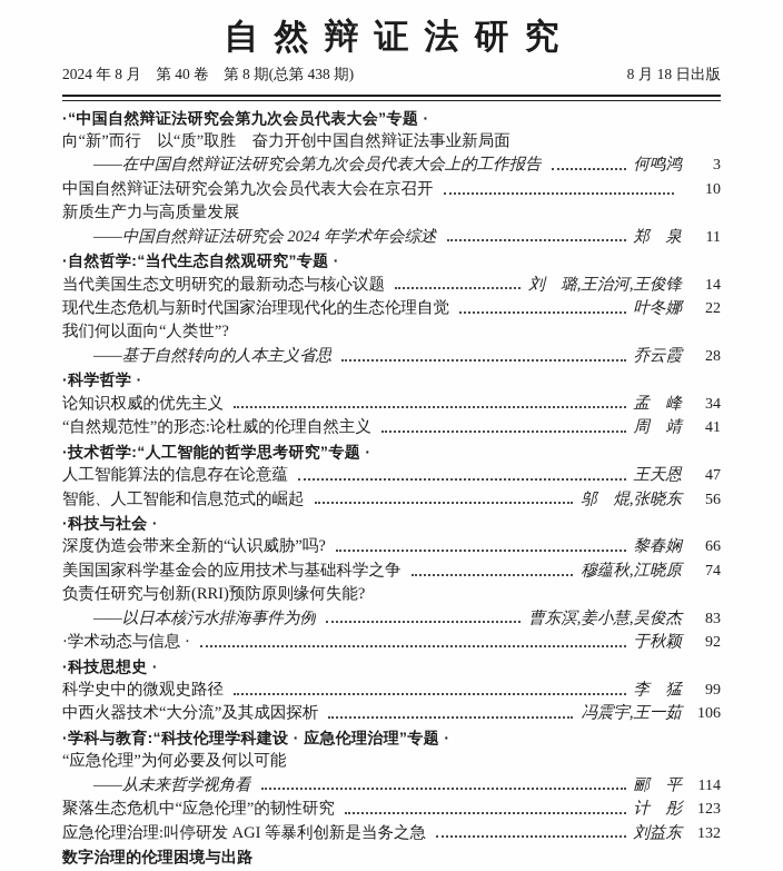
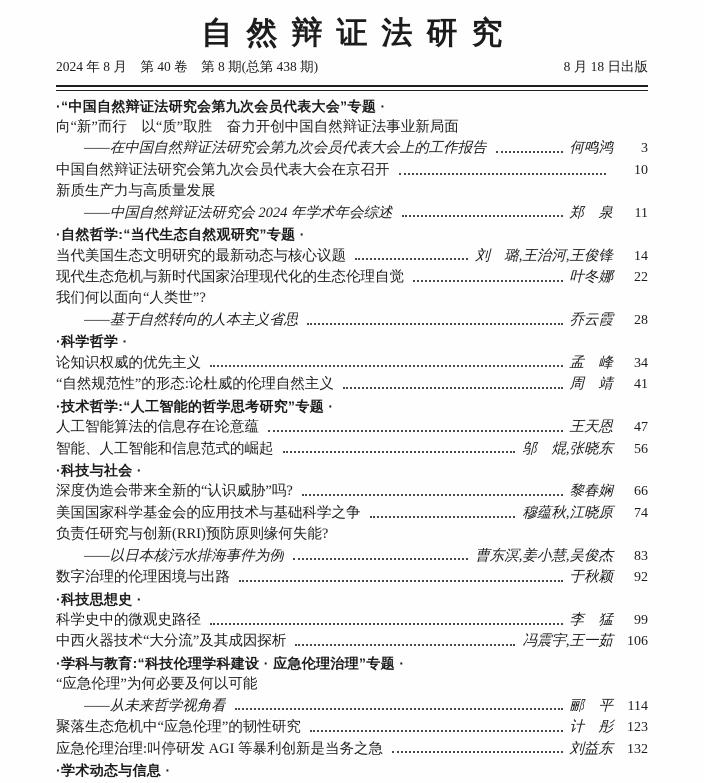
  自然辩证法研究
  2024 年 8 月 第 40 卷 第 8 期(总第 438 期)
  8 月 18 日出版
  ·“中国自然辩证法研究会第九次会员代表大会”专题 ·
  向“新”而行 以“质”取胜 奋力开创中国自然辩证法事业新局面
  ——在中国自然辩证法研究会第九次会员代表大会上的工作报告
  何鸣鸿
  3
  中国自然辩证法研究会第九次会员代表大会在京召开
  10
  新质生产力与高质量发展
  ——中国自然辩证法研究会 2024 年学术年会综述
  郑 泉
  11
  ·自然哲学:“当代生态自然观研究”专题 ·
  当代美国生态文明研究的最新动态与核心议题
  刘 璐,王治河,王俊锋
  14
  现代生态危机与新时代国家治理现代化的生态伦理自觉
  叶冬娜
  22
  我们何以面向“人类世”?
  ——基于自然转向的人本主义省思
  乔云霞
  28
  ·科学哲学 ·
  论知识权威的优先主义
  孟 峰
  34
  “自然规范性”的形态:论杜威的伦理自然主义
  周 靖
  41
  ·技术哲学:“人工智能的哲学思考研究”专题 ·
  人工智能算法的信息存在论意蕴
  王天恩
  47
  智能、人工智能和信息范式的崛起
  邬 焜,张晓东
  56
  ·科技与社会 ·
  深度伪造会带来全新的“认识威胁”吗?
  黎春娴
  66
  美国国家科学基金会的应用技术与基础科学之争
  穆蕴秋,江晓原
  74
  负责任研究与创新(RRI)预防原则缘何失能?
  ——以日本核污水排海事件为例
  曹东溟,姜小慧,吴俊杰
  83
- ·学术动态与信息 ·
+ 数字治理的伦理困境与出路
  于秋颖
  92
  ·科技思想史 ·
  科学史中的微观史路径
  李 猛
  99
  中西火器技术“大分流”及其成因探析
  冯震宇,王一茹
  106
  ·学科与教育:“科技伦理学科建设 · 应急伦理治理”专题 ·
  “应急伦理”为何必要及何以可能
  ——从未来哲学视角看
  郦 平
  114
  聚落生态危机中“应急伦理”的韧性研究
  计 彤
  123
  应急伦理治理:叫停研发 AGI 等暴利创新是当务之急
  刘益东
  132
- 数字治理的伦理困境与出路
+ ·学术动态与信息 ·
